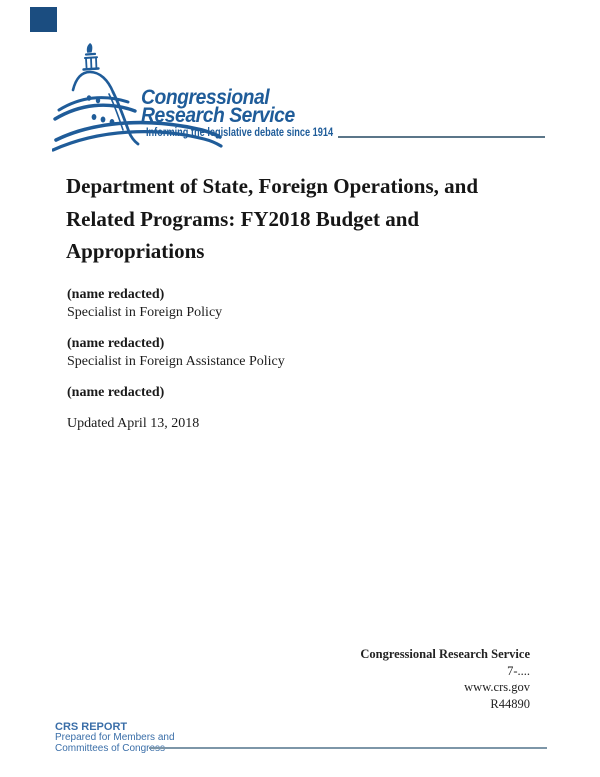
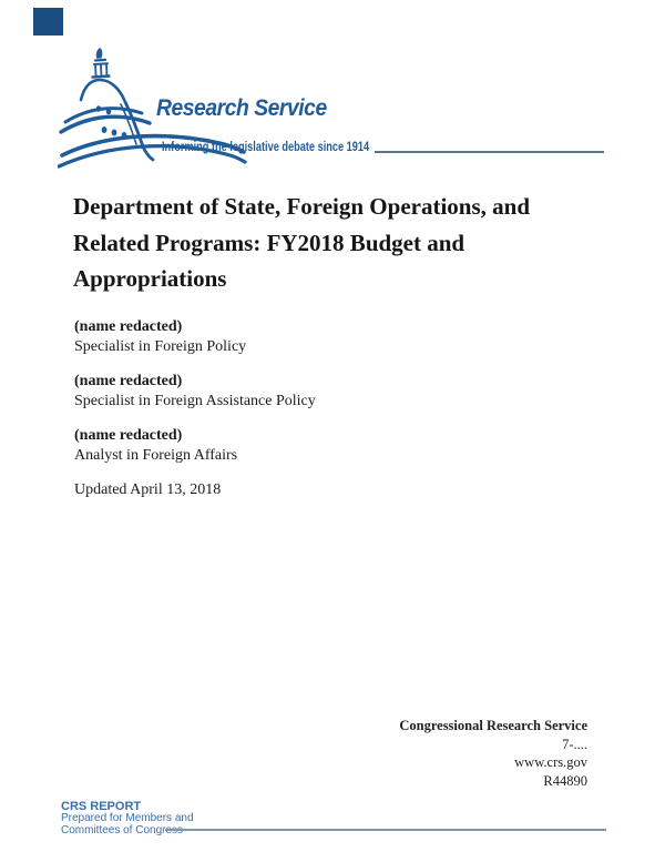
- Congressional
  Research Service
  Informing the legislative debate since 1914
  Department of State, Foreign Operations, and
  Related Programs: FY2018 Budget and
  Appropriations
  (name redacted)
  Specialist in Foreign Policy
  (name redacted)
  Specialist in Foreign Assistance Policy
  (name redacted)
+ Analyst in Foreign Affairs
  Updated April 13, 2018
  Congressional Research Service
  7-....
  www.crs.gov
  R44890
  CRS REPORT
  Prepared for Members and
  Committees of Congr
